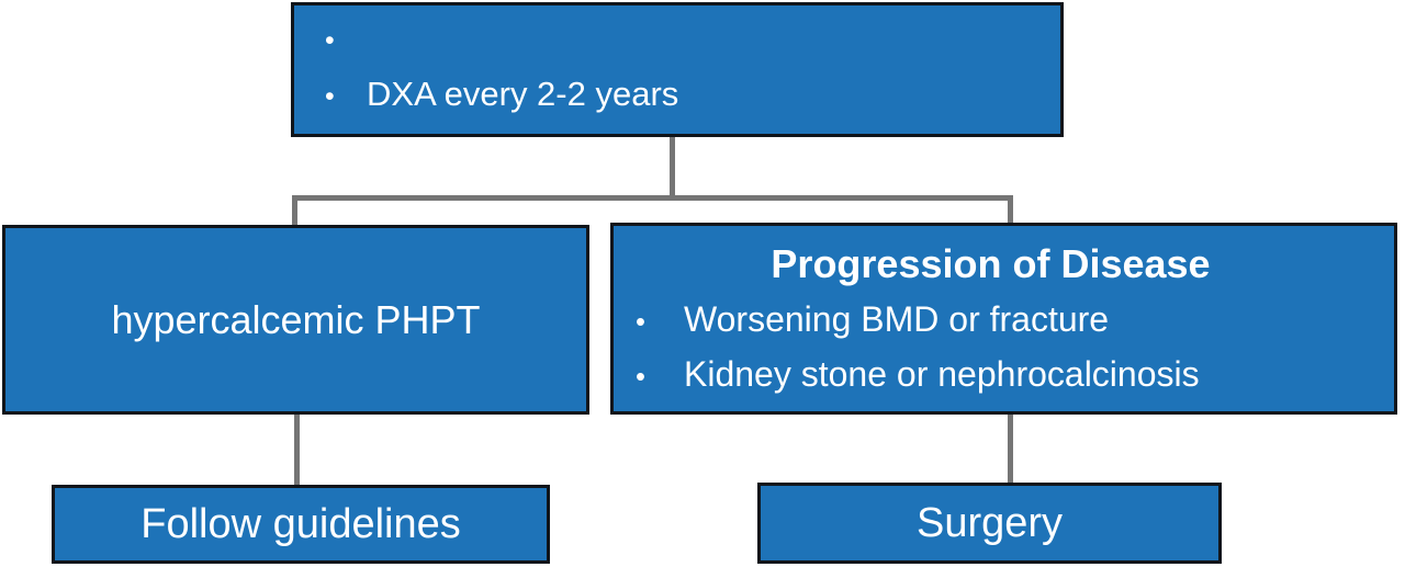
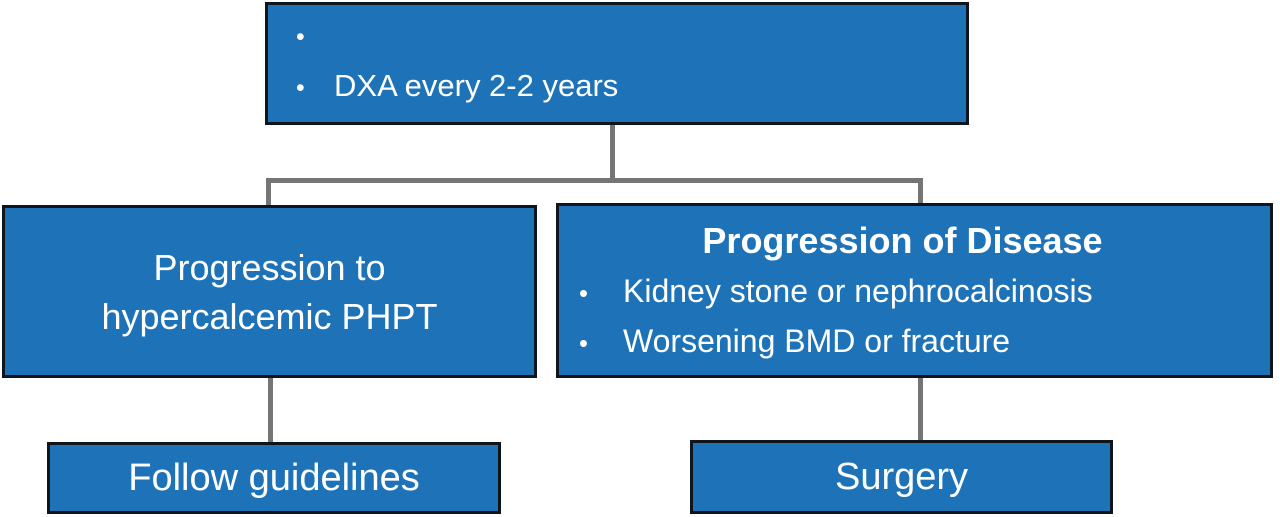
  •
  •
  DXA every 2-2 years
+ Progression to
  hypercalcemic PHPT
  Progression of Disease
  •
- Worsening BMD or fracture
+ Kidney stone or nephrocalcinosis
  •
- Kidney stone or nephrocalcinosis
+ Worsening BMD or fracture
  Follow guidelines
  Surgery
